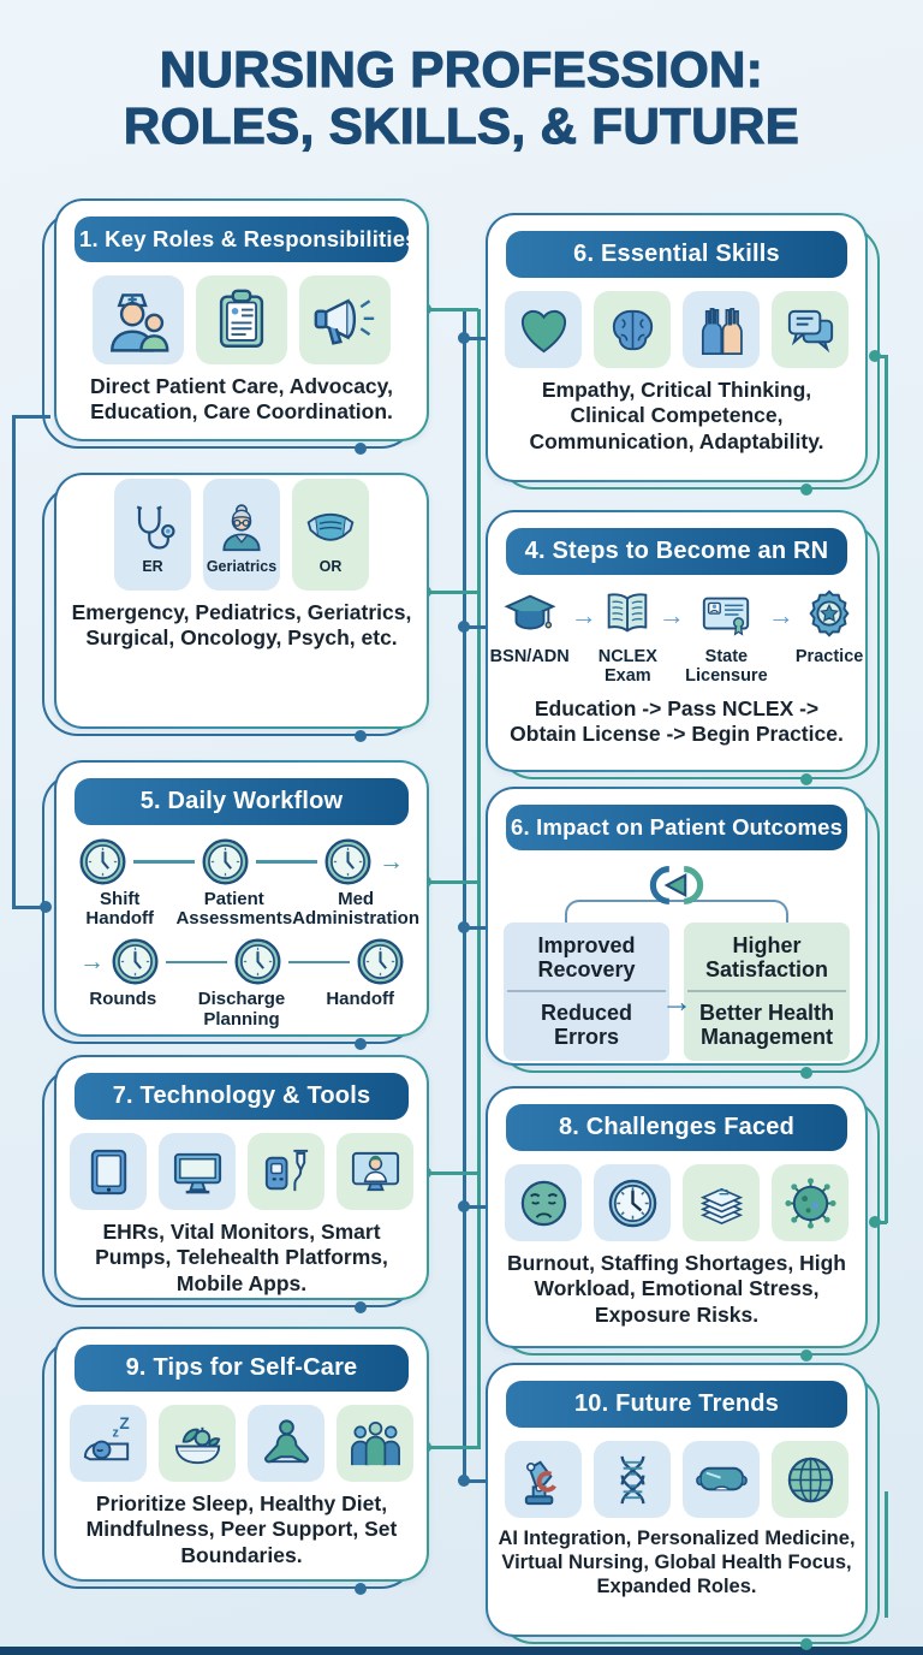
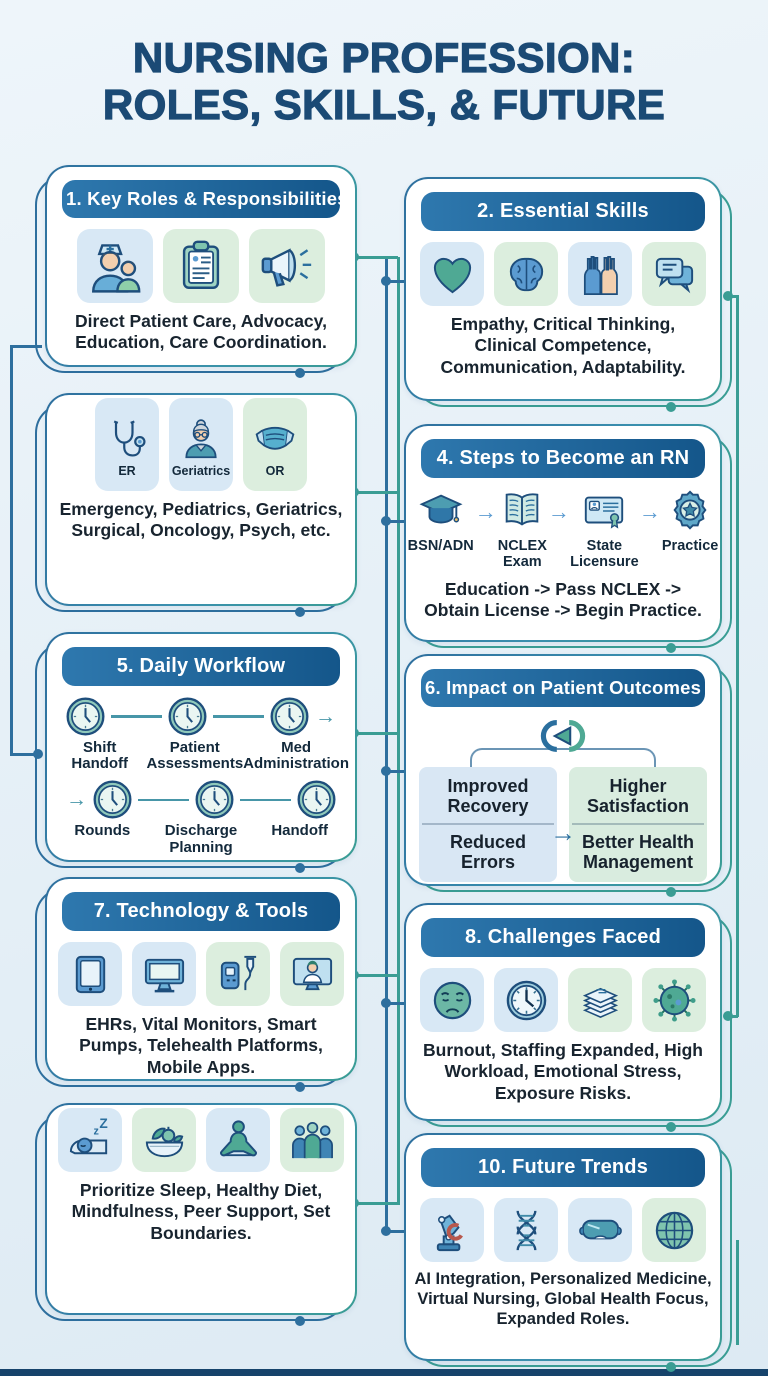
  NURSING PROFESSION:
  ROLES, SKILLS, & FUTURE
  1. Key Roles & Responsibilities
  Direct Patient Care, Advocacy, Education, Care Coordination.
- 6. Essential Skills
+ 2. Essential Skills
  Empathy, Critical Thinking, Clinical Competence, Communication, Adaptability.
  ER
  Geriatrics
  OR
  Emergency, Pediatrics, Geriatrics, Surgical, Oncology, Psych, etc.
  4. Steps to Become an RN
  BSN/ADN
  →
  NCLEX Exam
  →
  State Licensure
  →
  Practice
  Education -> Pass NCLEX -> Obtain License -> Begin Practice.
  5. Daily Workflow
  →
  Shift Handoff
  Patient Assessments
  Med Administration
  →
  Rounds
  Discharge Planning
  Handoff
  6. Impact on Patient Outcomes
  Improved Recovery
  Reduced Errors
  Higher Satisfaction
  Better Health Management
  →
  7. Technology & Tools
  EHRs, Vital Monitors, Smart Pumps, Telehealth Platforms, Mobile Apps.
  8. Challenges Faced
- Burnout, Staffing Shortages, High Workload, Emotional Stress, Exposure Risks.
+ Burnout, Staffing Expanded, High Workload, Emotional Stress, Exposure Risks.
- 9. Tips for Self-Care
  z
  Z
  Prioritize Sleep, Healthy Diet, Mindfulness, Peer Support, Set Boundaries.
  10. Future Trends
  AI Integration, Personalized Medicine, Virtual Nursing, Global Health Focus, Expanded Roles.
